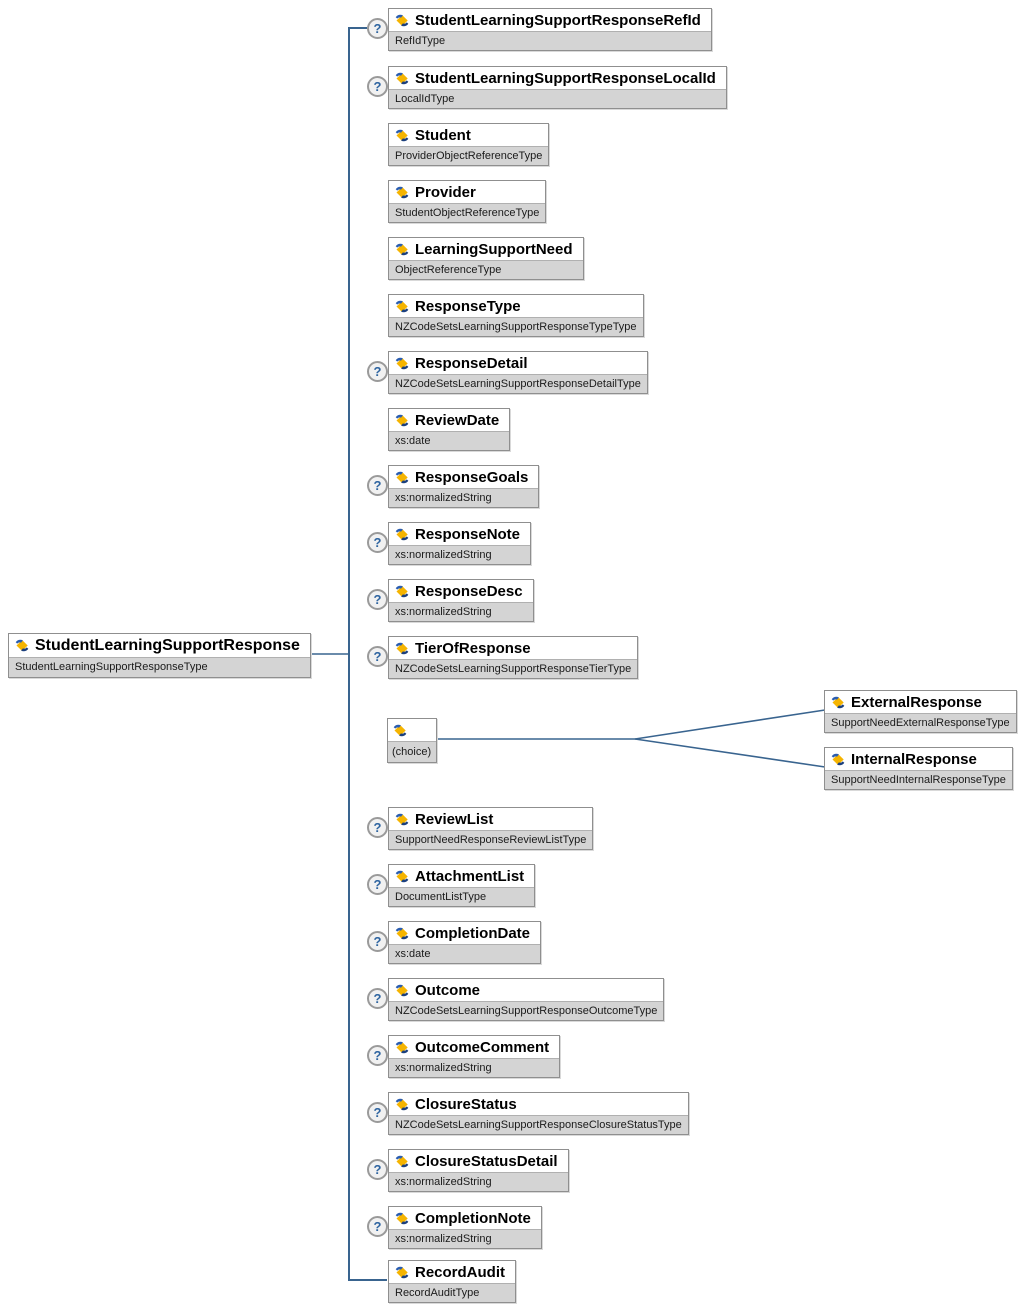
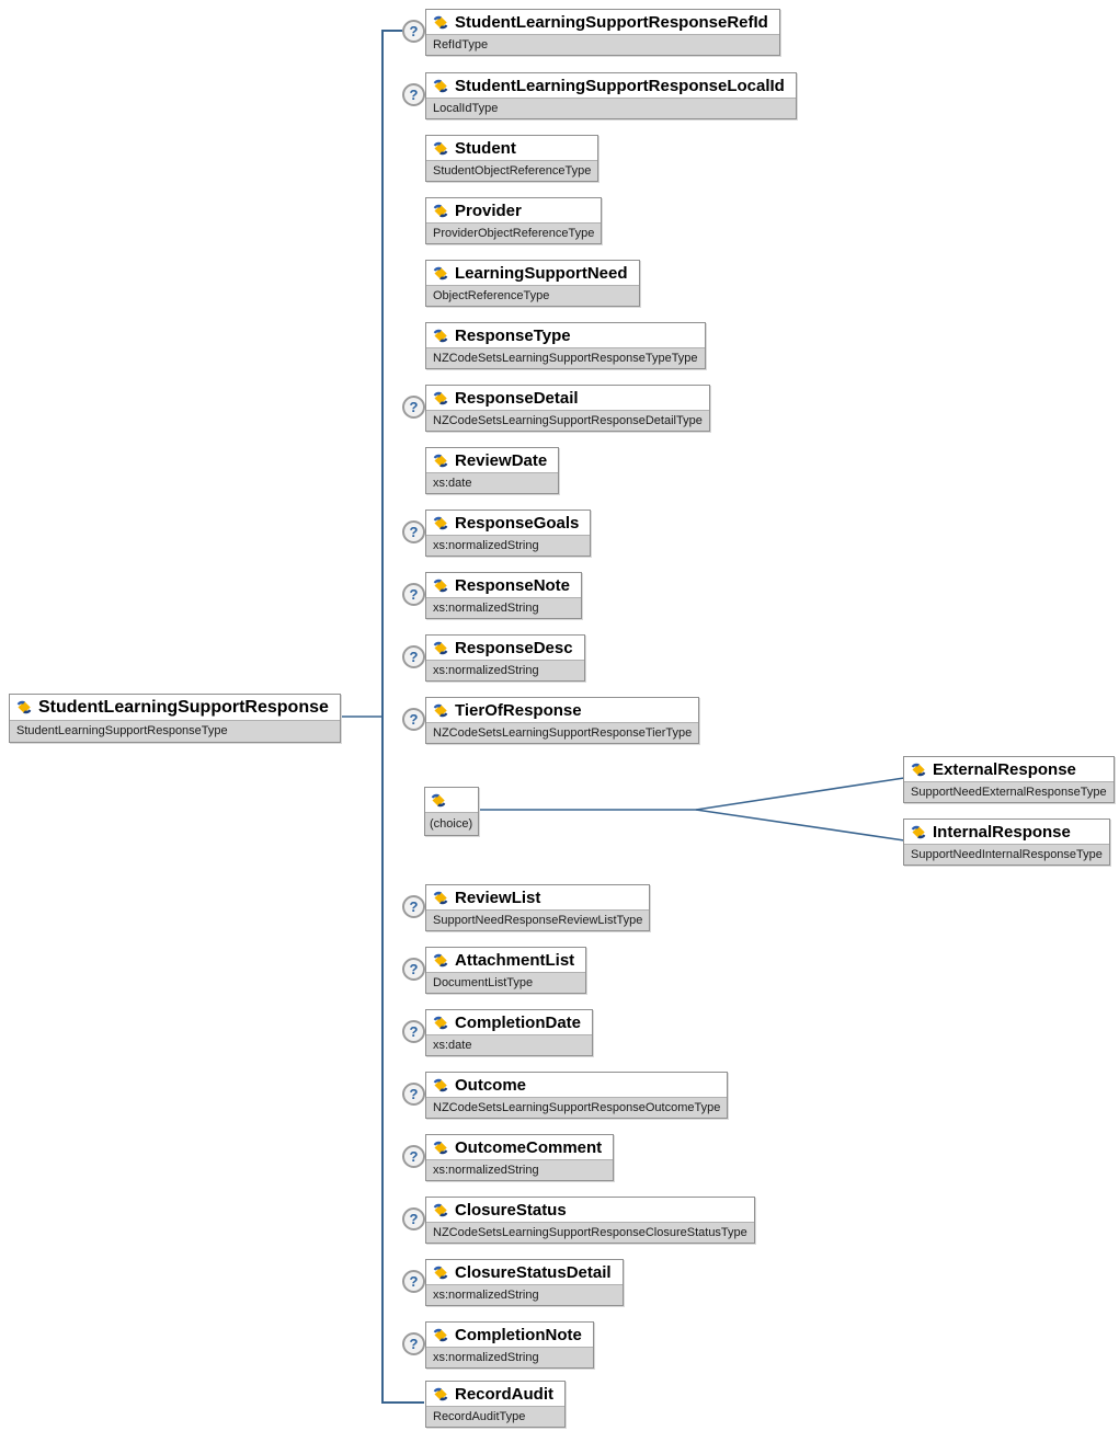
  StudentLearningSupportResponse
  StudentLearningSupportResponseType
  ?
  StudentLearningSupportResponseRefId
  RefIdType
  ?
  StudentLearningSupportResponseLocalId
  LocalIdType
  Student
- ProviderObjectReferenceType
+ StudentObjectReferenceType
  Provider
- StudentObjectReferenceType
+ ProviderObjectReferenceType
  LearningSupportNeed
  ObjectReferenceType
  ResponseType
  NZCodeSetsLearningSupportResponseTypeType
  ?
  ResponseDetail
  NZCodeSetsLearningSupportResponseDetailType
  ReviewDate
  xs:date
  ?
  ResponseGoals
  xs:normalizedString
  ?
  ResponseNote
  xs:normalizedString
  ?
  ResponseDesc
  xs:normalizedString
  ?
  TierOfResponse
  NZCodeSetsLearningSupportResponseTierType
  (choice)
  ExternalResponse
  SupportNeedExternalResponseType
  InternalResponse
  SupportNeedInternalResponseType
  ?
  ReviewList
  SupportNeedResponseReviewListType
  ?
  AttachmentList
  DocumentListType
  ?
  CompletionDate
  xs:date
  ?
  Outcome
  NZCodeSetsLearningSupportResponseOutcomeType
  ?
  OutcomeComment
  xs:normalizedString
  ?
  ClosureStatus
  NZCodeSetsLearningSupportResponseClosureStatusType
  ?
  ClosureStatusDetail
  xs:normalizedString
  ?
  CompletionNote
  xs:normalizedString
  RecordAudit
  RecordAuditType
